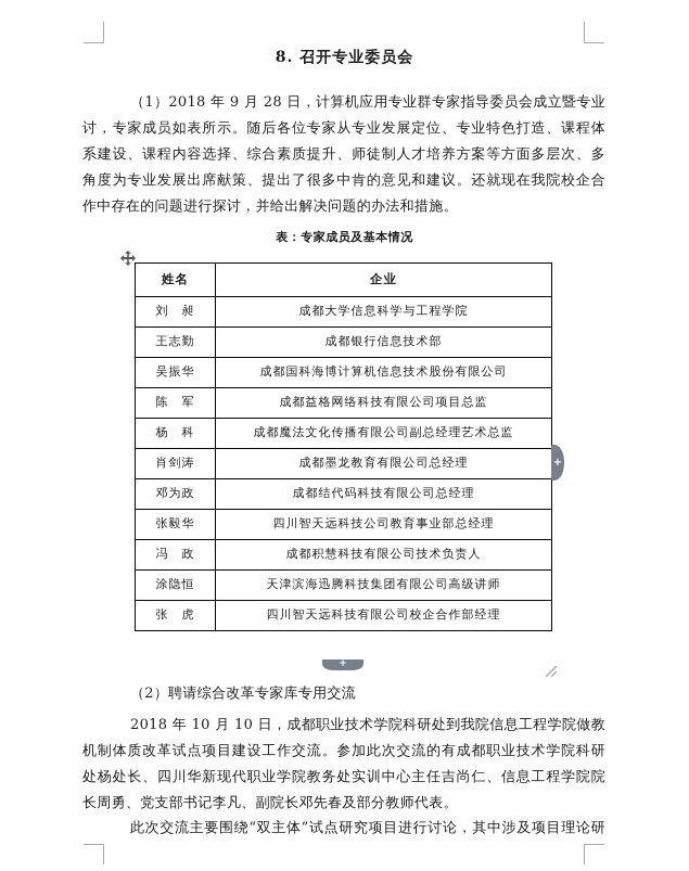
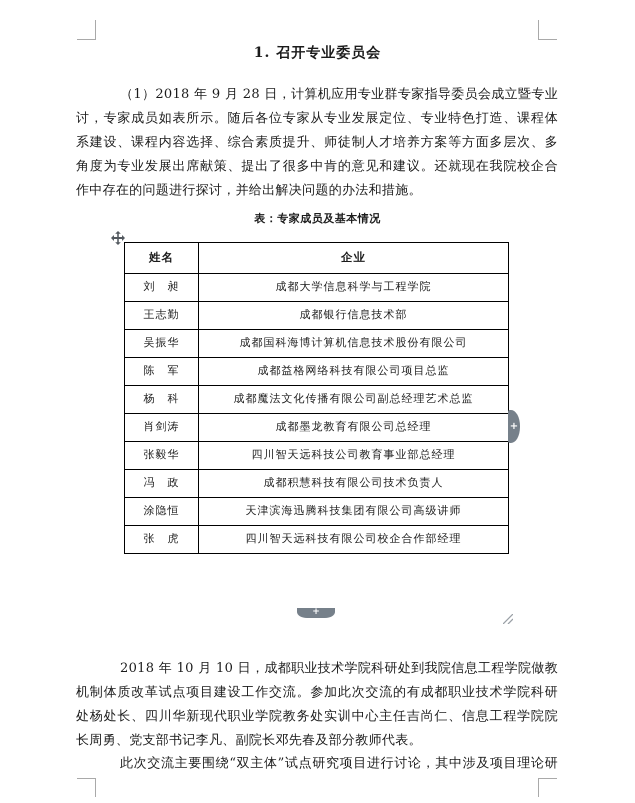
- 8. 召开专业委员会
+ 1. 召开专业委员会
  （1）2018 年 9 月 28 日，计算机应用专业群专家指导委员会成立暨专业
  讨，专家成员如表所示。随后各位专家从专业发展定位、专业特色打造、课程体
  系建设、课程内容选择、综合素质提升、师徒制人才培养方案等方面多层次、多
  角度为专业发展出席献策、提出了很多中肯的意见和建议。还就现在我院校企合
  作中存在的问题进行探讨，并给出解决问题的办法和措施。
  表：专家成员及基本情况
  姓名	企业
  刘 昶	成都大学信息科学与工程学院
  王志勤	成都银行信息技术部
  吴振华	成都国科海博计算机信息技术股份有限公司
  陈 军	成都益格网络科技有限公司项目总监
  杨 科	成都魔法文化传播有限公司副总经理艺术总监
  肖剑涛	成都墨龙教育有限公司总经理
- 邓为政	成都结代码科技有限公司总经理
  张毅华	四川智天远科技公司教育事业部总经理
  冯 政	成都积慧科技有限公司技术负责人
  涂隐恒	天津滨海迅腾科技集团有限公司高级讲师
  张 虎	四川智天远科技有限公司校企合作部经理
  +
  +
- （2）聘请综合改革专家库专用交流
  2018 年 10 月 10 日，成都职业技术学院科研处到我院信息工程学院做教
  机制体质改革试点项目建设工作交流。参加此次交流的有成都职业技术学院科研
  处杨处长、四川华新现代职业学院教务处实训中心主任吉尚仁、信息工程学院院
  长周勇、党支部书记李凡、副院长邓先春及部分教师代表。
  此次交流主要围绕“双主体”试点研究项目进行讨论，其中涉及项目理论研
